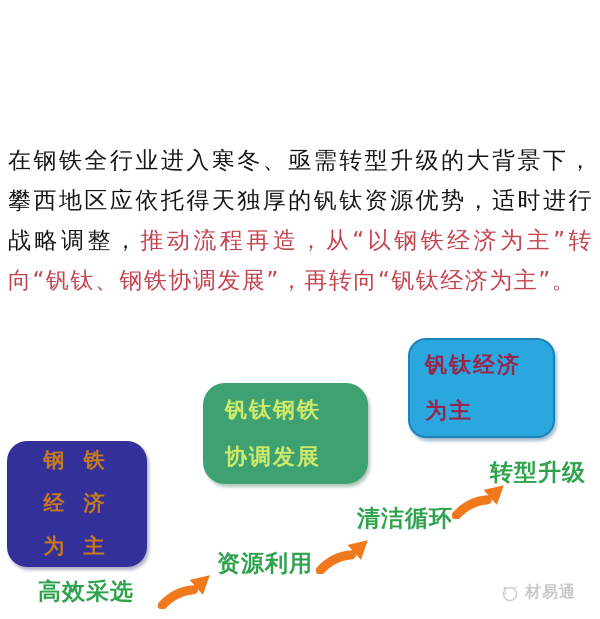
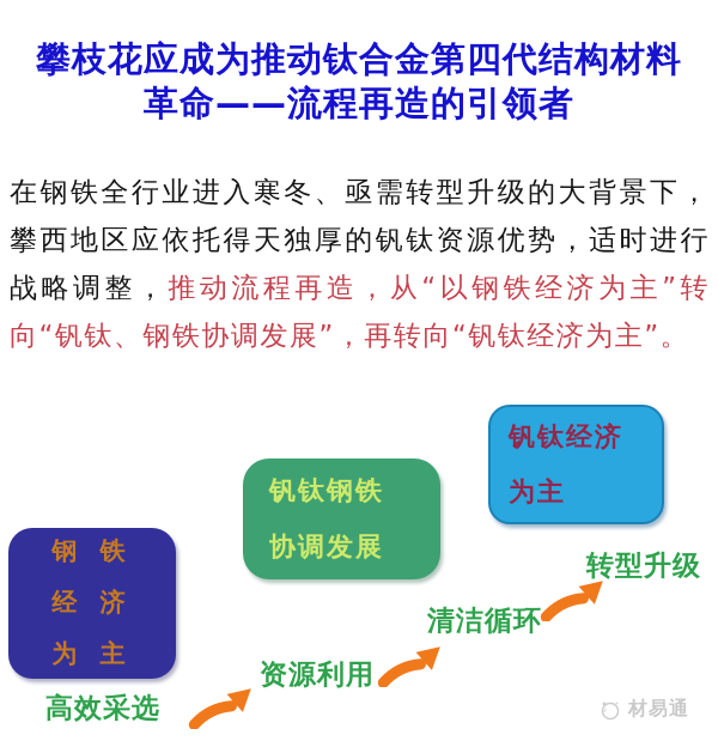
+ 攀枝花应成为推动钛合金第四代结构材料
+ 革命——流程再造的引领者
  在钢铁全行业进入寒冬、亟需转型升级的大背景下，攀西地区应依托得天独厚的钒钛资源优势，适时进行战略调整，推动流程再造，从“以钢铁经济为主”转向“钒钛、钢铁协调发展”，再转向“钒钛经济为主”。
  钢 铁
  经 济
  为 主
  钒钛钢铁
  协调发展
  钒钛经济
  为主
  高效采选
  资源利用
  清洁循环
  转型升级
  材易通
